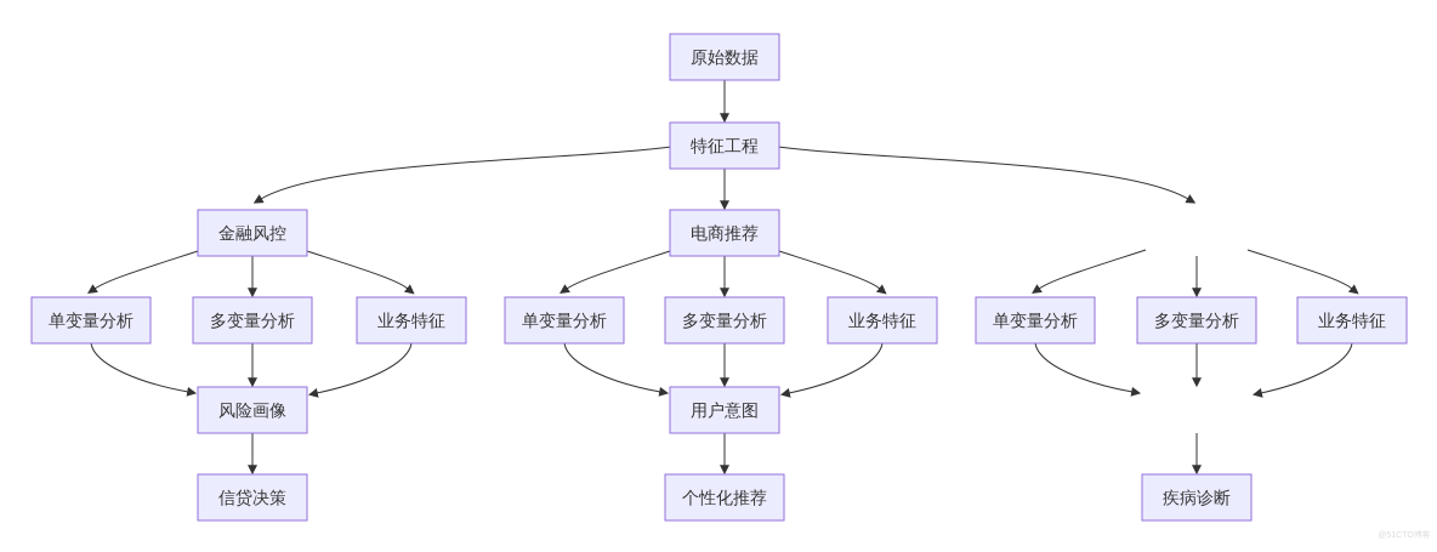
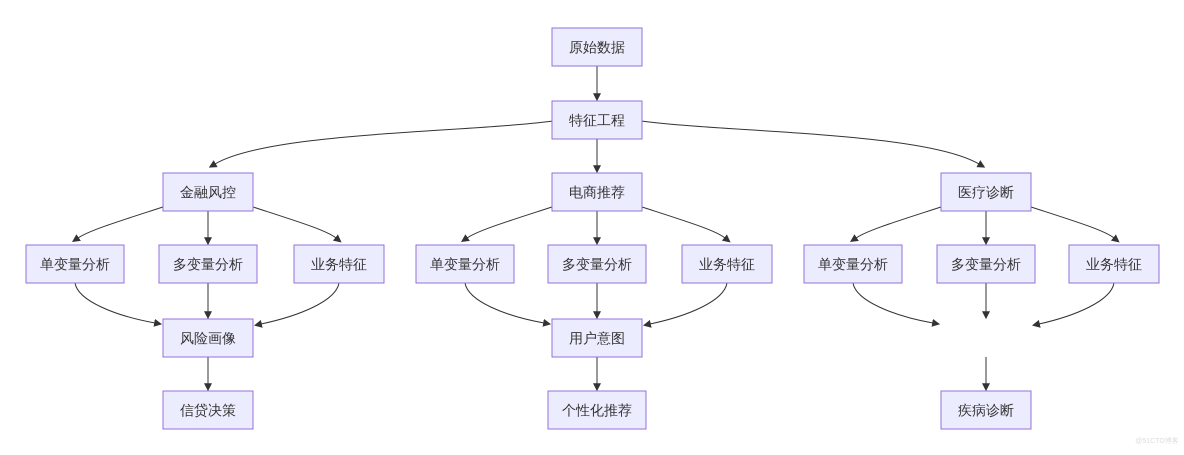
  原始数据
  特征工程
  金融风控
  电商推荐
+ 医疗诊断
  单变量分析
  多变量分析
  业务特征
  单变量分析
  多变量分析
  业务特征
  单变量分析
  多变量分析
  业务特征
  风险画像
  用户意图
  信贷决策
  个性化推荐
  疾病诊断
